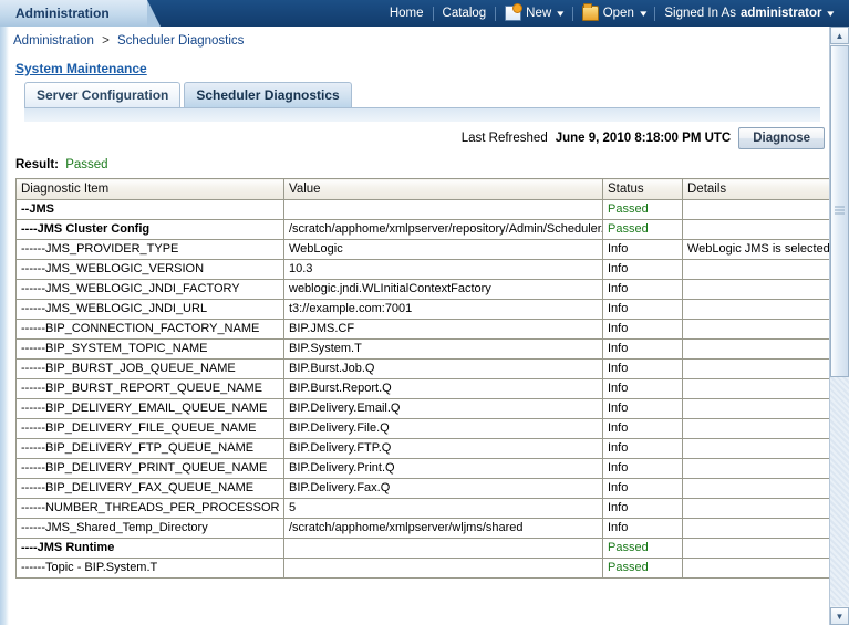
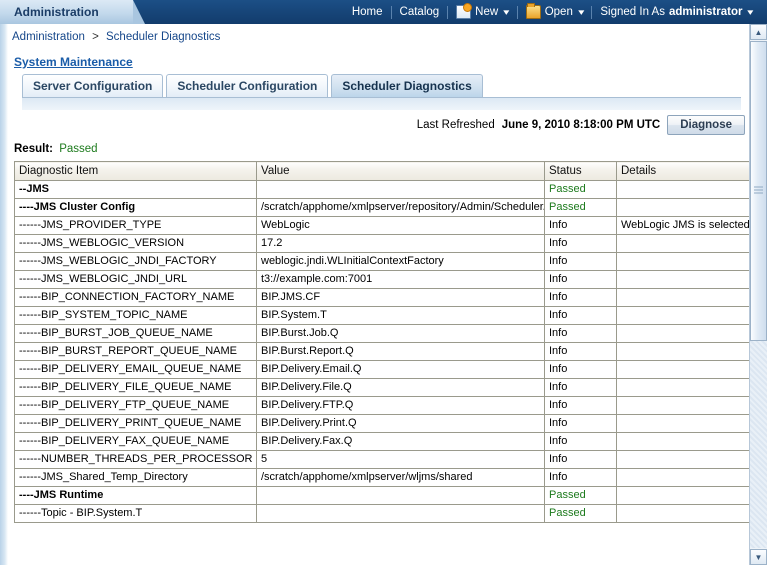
  Administration
  Home
  Catalog
  New
  ▾
  Open
  ▾
  Signed In As
  administrator
  ▾
  Administration > Scheduler Diagnostics
  System Maintenance
  Server Configuration
+ Scheduler Configuration
  Scheduler Diagnostics
  Last Refreshed
  June 9, 2010 8:18:00 PM UTC
  Diagnose
  Result: Passed
  Diagnostic Item	Value	Status	Details
  --JMS		Passed
  ----JMS Cluster Config	/scratch/apphome/xmlpserver/repository/Admin/Scheduler	Passed
  ------JMS_PROVIDER_TYPE	WebLogic	Info	WebLogic JMS is selected
- ------JMS_WEBLOGIC_VERSION	10.3	Info
+ ------JMS_WEBLOGIC_VERSION	17.2	Info
  ------JMS_WEBLOGIC_JNDI_FACTORY	weblogic.jndi.WLInitialContextFactory	Info
  ------JMS_WEBLOGIC_JNDI_URL	t3://example.com:7001	Info
  ------BIP_CONNECTION_FACTORY_NAME	BIP.JMS.CF	Info
  ------BIP_SYSTEM_TOPIC_NAME	BIP.System.T	Info
  ------BIP_BURST_JOB_QUEUE_NAME	BIP.Burst.Job.Q	Info
  ------BIP_BURST_REPORT_QUEUE_NAME	BIP.Burst.Report.Q	Info
  ------BIP_DELIVERY_EMAIL_QUEUE_NAME	BIP.Delivery.Email.Q	Info
  ------BIP_DELIVERY_FILE_QUEUE_NAME	BIP.Delivery.File.Q	Info
  ------BIP_DELIVERY_FTP_QUEUE_NAME	BIP.Delivery.FTP.Q	Info
  ------BIP_DELIVERY_PRINT_QUEUE_NAME	BIP.Delivery.Print.Q	Info
  ------BIP_DELIVERY_FAX_QUEUE_NAME	BIP.Delivery.Fax.Q	Info
  ------NUMBER_THREADS_PER_PROCESSOR	5	Info
  ------JMS_Shared_Temp_Directory	/scratch/apphome/xmlpserver/wljms/shared	Info
  ----JMS Runtime		Passed
  ------Topic - BIP.System.T		Passed
  ▲
  ▼
